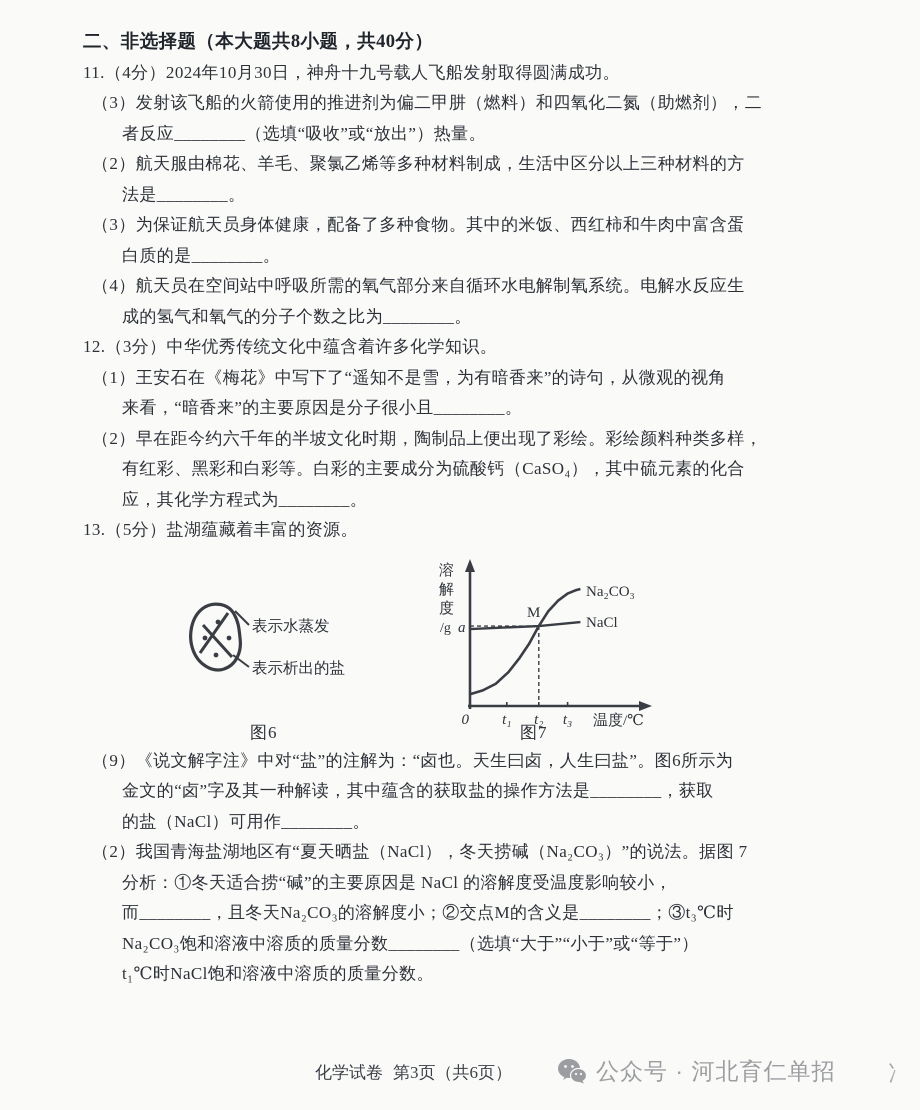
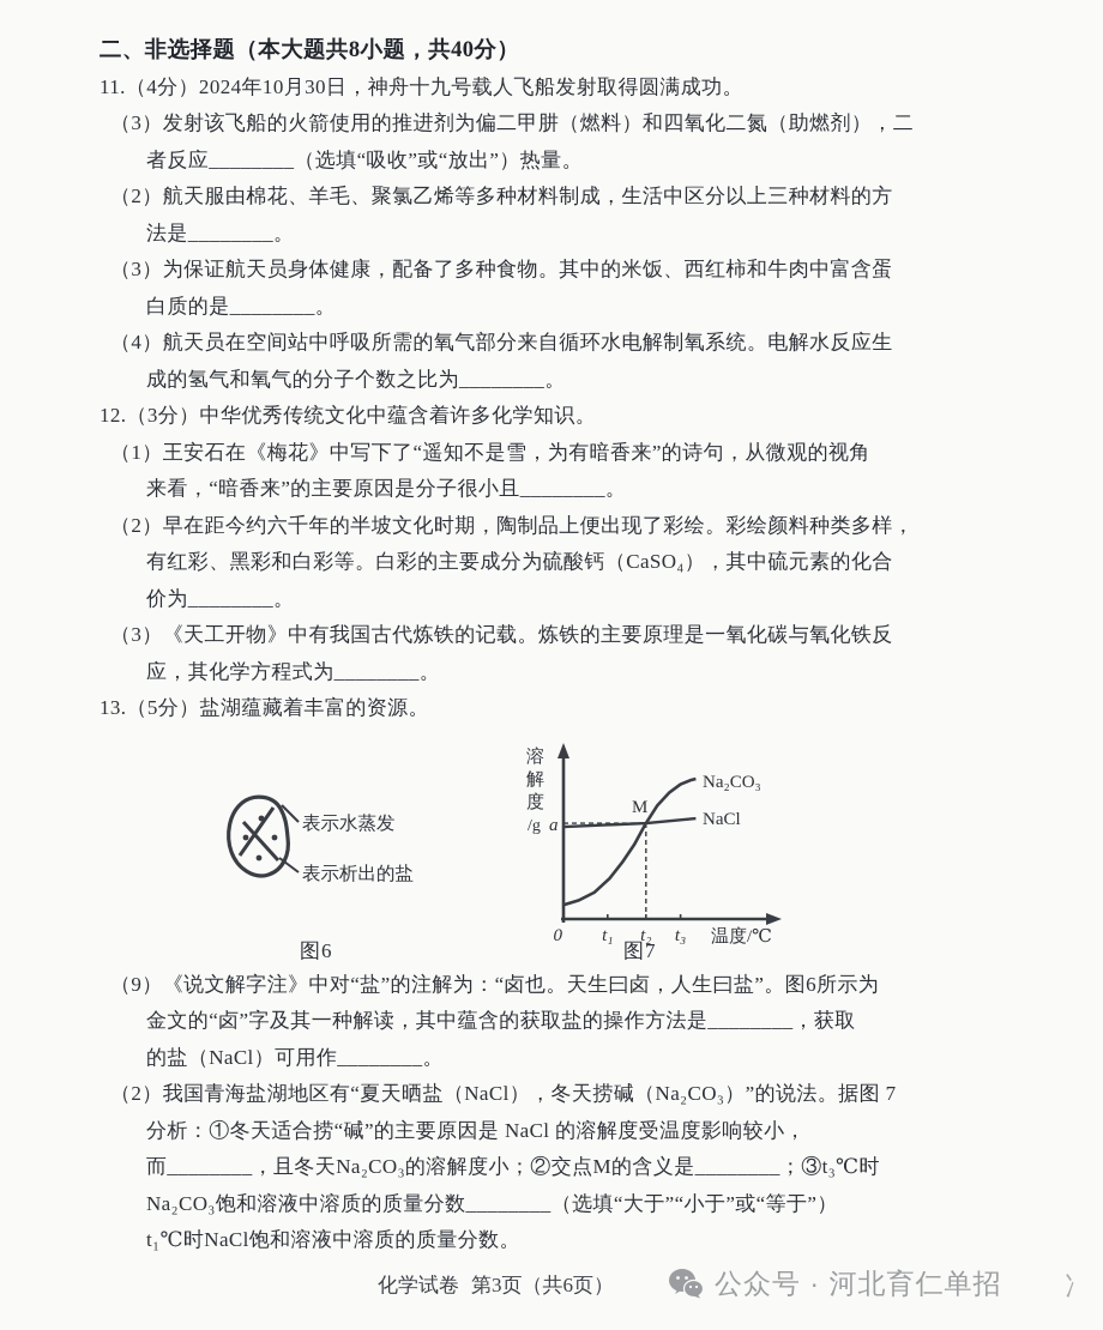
  二、非选择题（本大题共8小题，共40分）
  11.（4分）2024年10月30日，神舟十九号载人飞船发射取得圆满成功。
  （3）发射该飞船的火箭使用的推进剂为偏二甲肼（燃料）和四氧化二氮（助燃剂），二
  者反应________（选填“吸收”或“放出”）热量。
  （2）航天服由棉花、羊毛、聚氯乙烯等多种材料制成，生活中区分以上三种材料的方
  法是________。
  （3）为保证航天员身体健康，配备了多种食物。其中的米饭、西红柿和牛肉中富含蛋
  白质的是________。
  （4）航天员在空间站中呼吸所需的氧气部分来自循环水电解制氧系统。电解水反应生
  成的氢气和氧气的分子个数之比为________。
  12.（3分）中华优秀传统文化中蕴含着许多化学知识。
  （1）王安石在《梅花》中写下了“遥知不是雪，为有暗香来”的诗句，从微观的视角
  来看，“暗香来”的主要原因是分子很小且________。
  （2）早在距今约六千年的半坡文化时期，陶制品上便出现了彩绘。彩绘颜料种类多样，
  有红彩、黑彩和白彩等。白彩的主要成分为硫酸钙（CaSO₄），其中硫元素的化合
+ 价为________。
+ （3）《天工开物》中有我国古代炼铁的记载。炼铁的主要原理是一氧化碳与氧化铁反
  应，其化学方程式为________。
  13.（5分）盐湖蕴藏着丰富的资源。
  表示水蒸发
  表示析出的盐
  溶
  解
  度
  /g
  a
  M
  Na₂CO₃
  NaCl
  0
  t₁
  t₂
  t₃
  温度/℃
  图6
  图7
  （9）《说文解字注》中对“盐”的注解为：“卤也。天生曰卤，人生曰盐”。图6所示为
  金文的“卤”字及其一种解读，其中蕴含的获取盐的操作方法是________，获取
  的盐（NaCl）可用作________。
  （2）我国青海盐湖地区有“夏天晒盐（NaCl），冬天捞碱（Na₂CO₃）”的说法。据图 7
  分析：①冬天适合捞“碱”的主要原因是 NaCl 的溶解度受温度影响较小，
  而________，且冬天Na₂CO₃的溶解度小；②交点M的含义是________；③t₃℃时
  Na₂CO₃饱和溶液中溶质的质量分数________（选填“大于”“小于”或“等于”）
  t₁℃时NaCl饱和溶液中溶质的质量分数。
  化学试卷
  第3页（共6页）
  公众号 · 河北育仁单招
  冫
